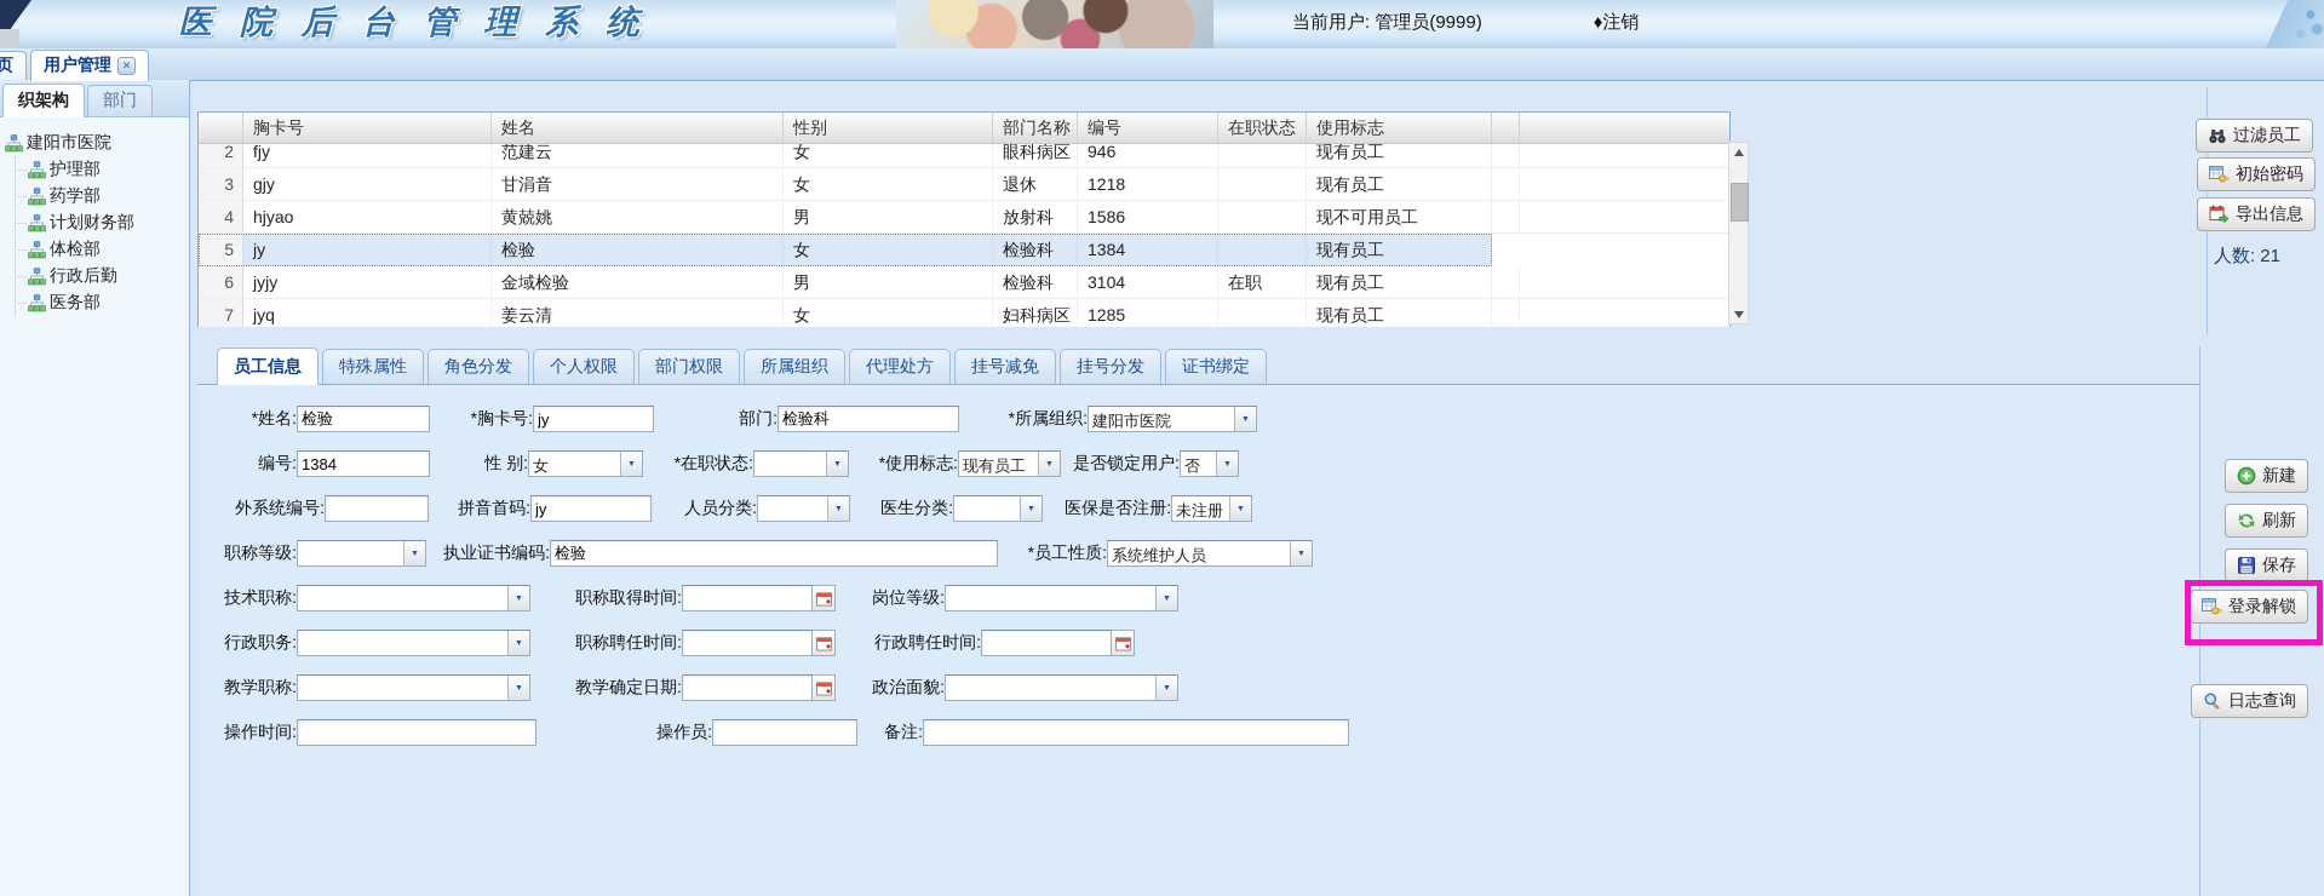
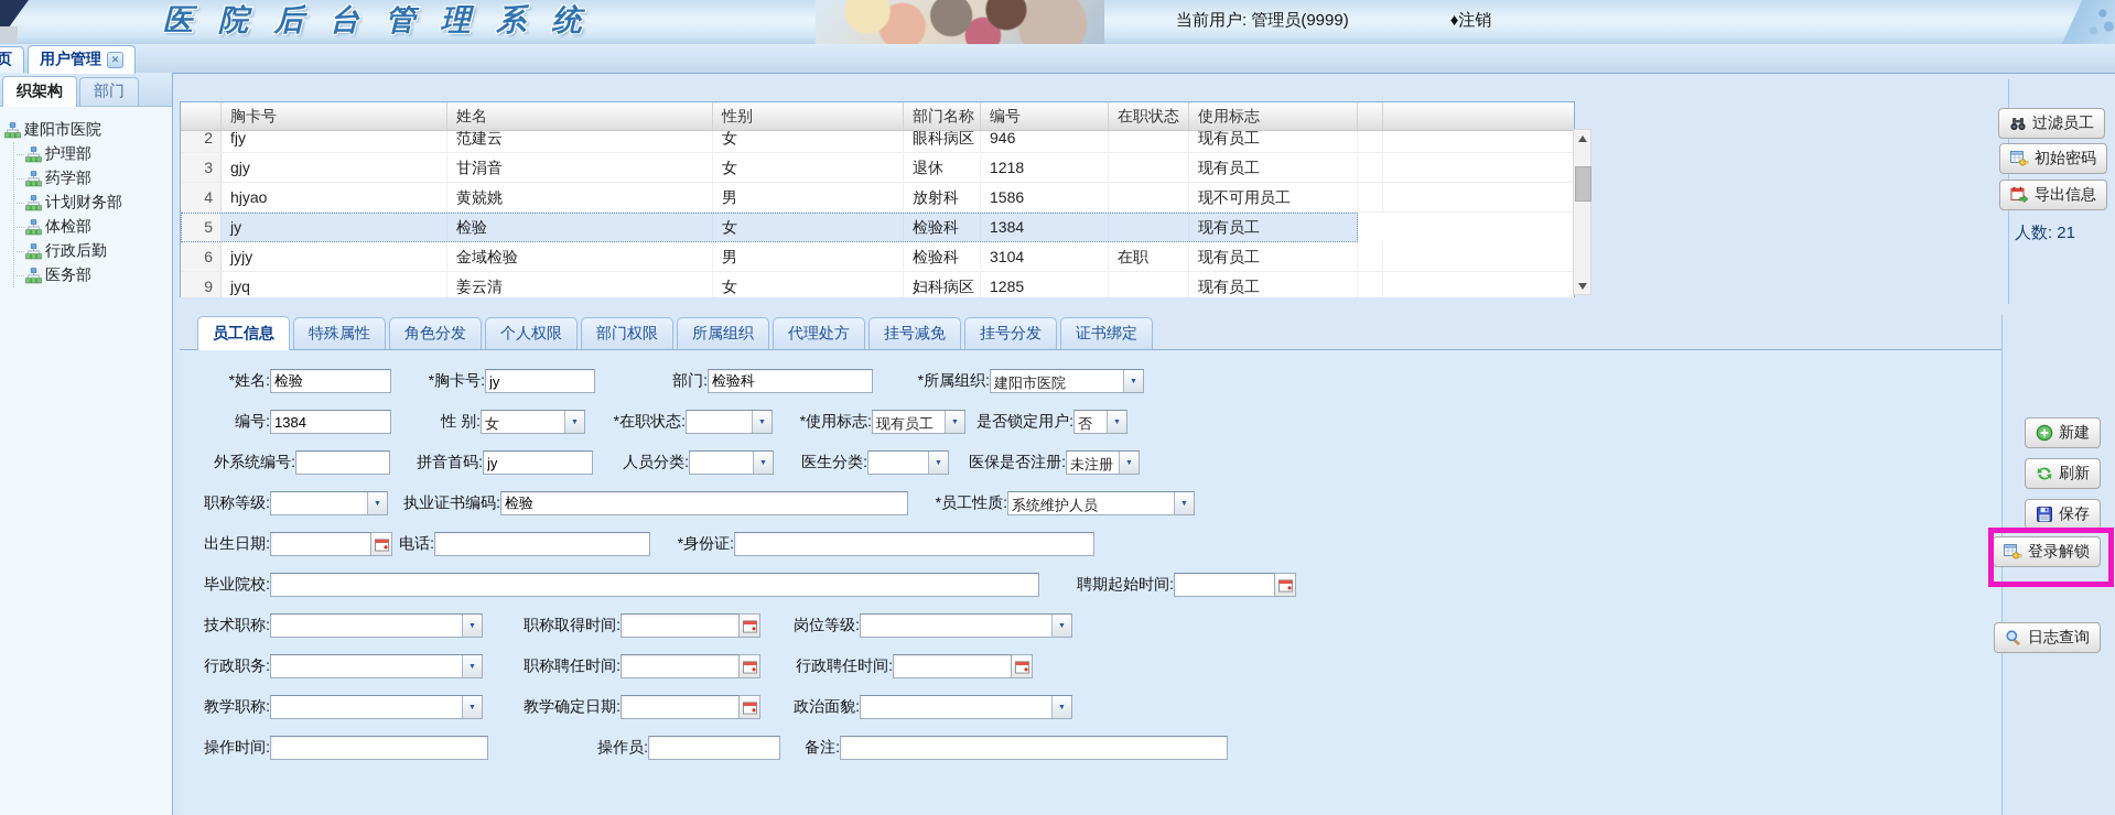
  医 院 后 台 管 理 系 统
  当前用户: 管理员(9999)
  ♦注销
  页
  用户管理
  织架构
  部门
  建阳市医院
  护理部
  药学部
  计划财务部
  体检部
  行政后勤
  医务部
  胸卡号
  姓名
  性别
  部门名称
  编号
  在职状态
  使用标志
  2
  fjy
  范建云
  女
  眼科病区
  946
  现有员工
  3
  gjy
  甘涓音
  女
  退休
  1218
  现有员工
  4
  hjyao
  黄兢姚
  男
  放射科
  1586
  现不可用员工
  5
  jy
  检验
  女
  检验科
  1384
  现有员工
  6
  jyjy
  金域检验
  男
  检验科
  3104
  在职
  现有员工
- 7
+ 9
  jyq
  姜云清
  女
  妇科病区
  1285
  现有员工
  过滤员工
  初始密码
  导出信息
  人数: 21
  员工信息
  特殊属性
  角色分发
  个人权限
  部门权限
  所属组织
  代理处方
  挂号减免
  挂号分发
  证书绑定
  *姓名:
  检验
  *胸卡号:
  jy
  部门:
  检验科
  *所属组织:
  建阳市医院
  编号:
  1384
  性 别:
  女
  *在职状态:
  *使用标志:
  现有员工
  是否锁定用户:
  否
  外系统编号:
  拼音首码:
  jy
  人员分类:
  医生分类:
  医保是否注册:
  未注册
  职称等级:
  执业证书编码:
  检验
  *员工性质:
  系统维护人员
+ 出生日期:
+ 电话:
+ *身份证:
+ 毕业院校:
+ 聘期起始时间:
  技术职称:
  职称取得时间:
  岗位等级:
  行政职务:
  职称聘任时间:
  行政聘任时间:
  教学职称:
  教学确定日期:
  政治面貌:
  操作时间:
  操作员:
  备注:
  新建
  刷新
  保存
  登录解锁
  日志查询
